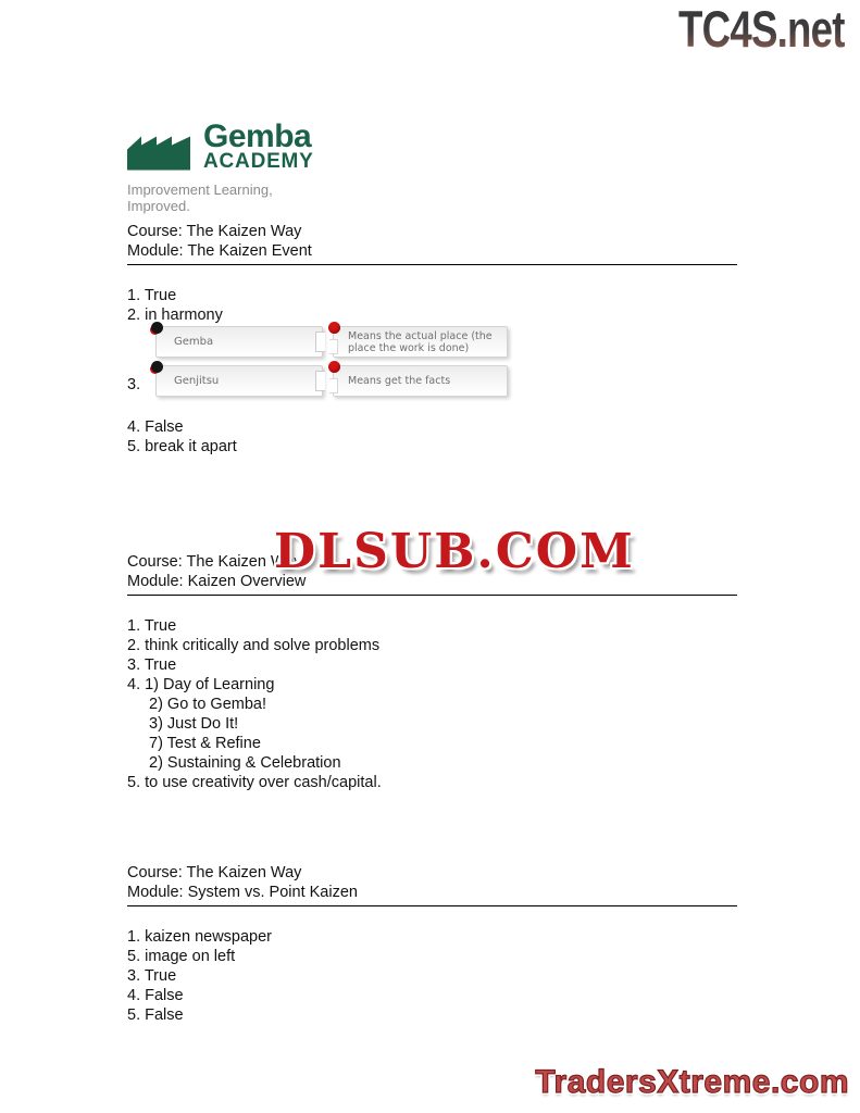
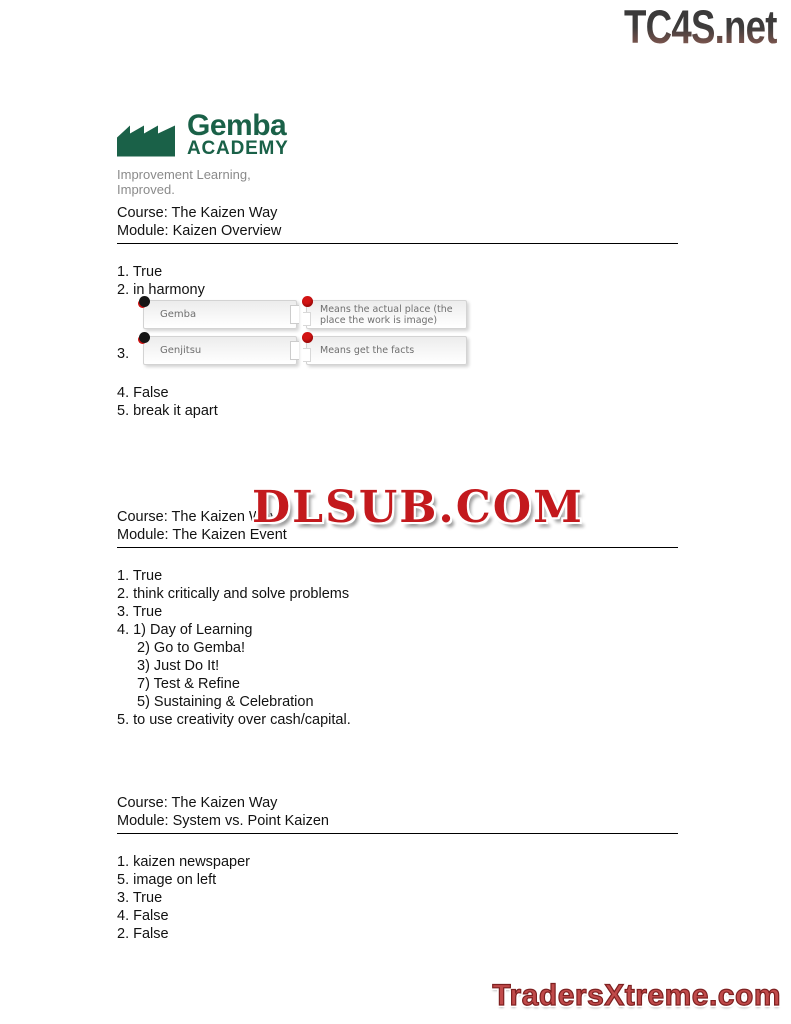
  TC4S.net
  Gemba
  ACADEMY
  Improvement Learning, Improved.
  Course: The Kaizen Way
- Module: The Kaizen Event
+ Module: Kaizen Overview
  1. True
  2. in harmony
  Gemba
- Means the actual place (the place the work is done)
+ Means the actual place (the place the work is image)
  Genjitsu
  Means get the facts
  3.
  4. False
  5. break it apart
  Course: The Kaizen Way
- Module: Kaizen Overview
+ Module: The Kaizen Event
  1. True
  2. think critically and solve problems
  3. True
  4. 1) Day of Learning
  2) Go to Gemba!
  3) Just Do It!
  7) Test & Refine
- 2) Sustaining & Celebration
+ 5) Sustaining & Celebration
  5. to use creativity over cash/capital.
  Course: The Kaizen Way
  Module: System vs. Point Kaizen
  1. kaizen newspaper
  5. image on left
  3. True
  4. False
- 5. False
+ 2. False
  DLSUB.COM
  TradersXtreme.com
